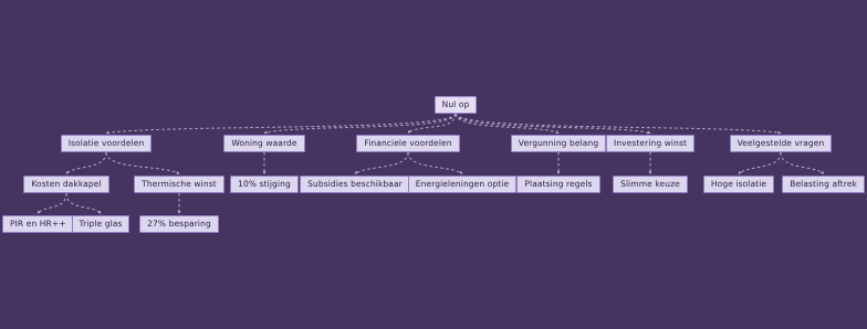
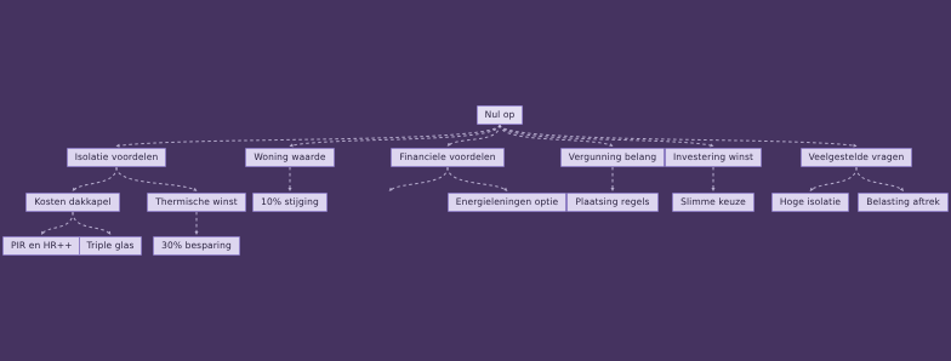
  Nul op
  Isolatie voordelen
  Woning waarde
  Financiele voordelen
  Vergunning belang
  Investering winst
  Veelgestelde vragen
  Kosten dakkapel
  Thermische winst
  10% stijging
- Subsidies beschikbaar
  Energieleningen optie
  Plaatsing regels
  Slimme keuze
  Hoge isolatie
  Belasting aftrek
  PIR en HR++
  Triple glas
- 27% besparing
+ 30% besparing
